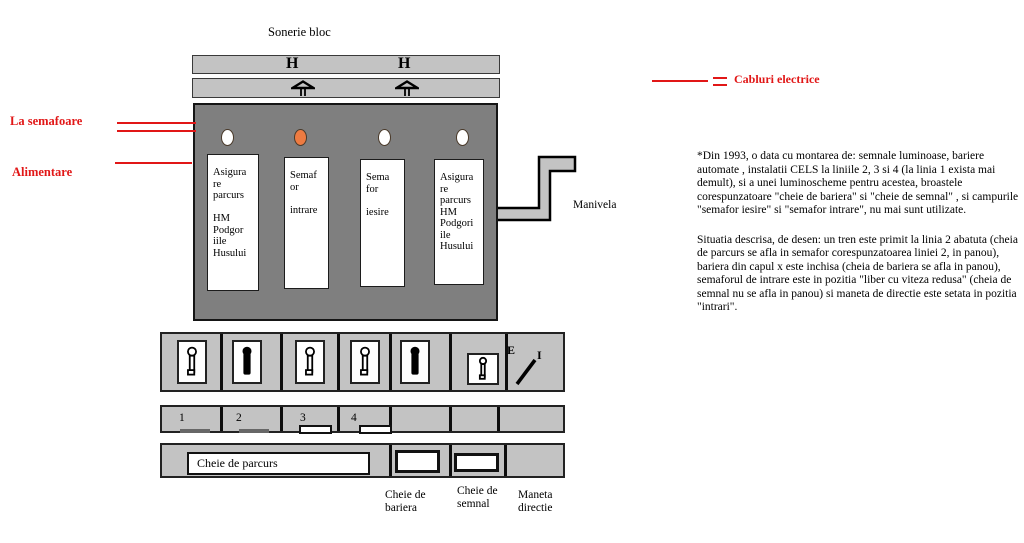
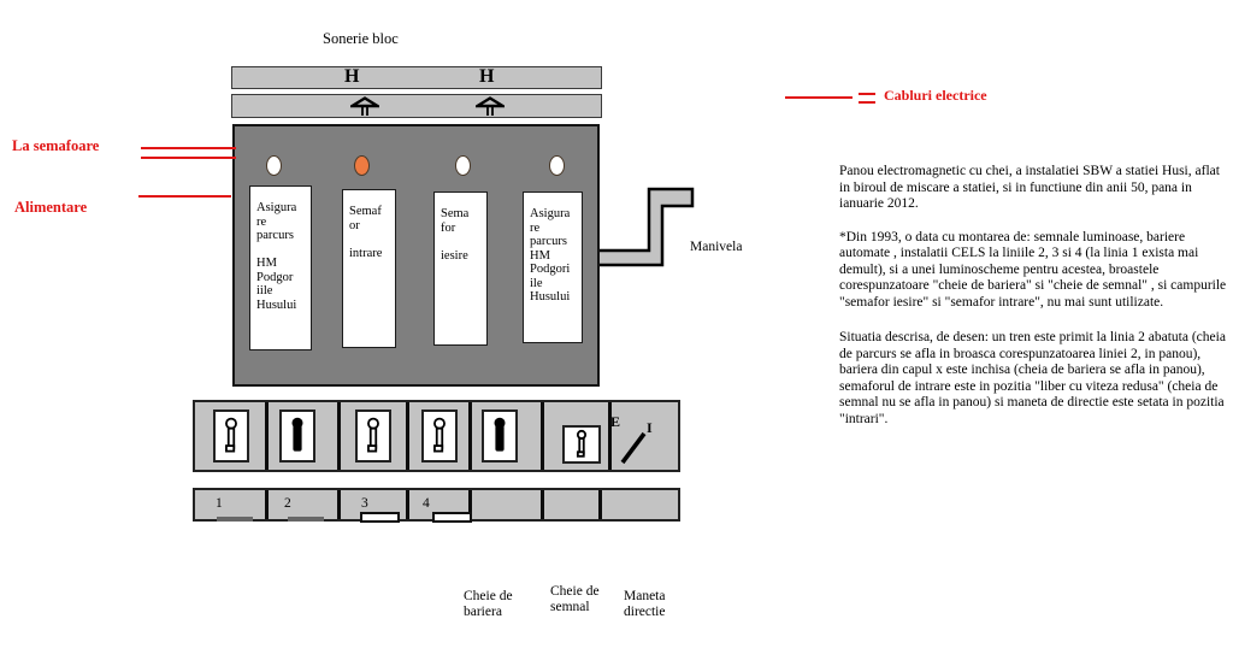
  Sonerie bloc
  H
  H
  Manivela
  Asigura
  re
  parcurs
  HM
  Podgor
  iile
  Husului
  Semaf
  or
  intrare
  Sema
  for
  iesire
  Asigura
  re
  parcurs
  HM
  Podgori
  ile
  Husului
  La semafoare
  Alimentare
  Cabluri electrice
+ Panou electromagnetic cu chei, a instalatiei SBW a statiei Husi, aflat in biroul de miscare a statiei, si in functiune din anii 50, pana in ianuarie 2012.
  *Din 1993, o data cu montarea de: semnale luminoase, bariere automate , instalatii CELS la liniile 2, 3 si 4 (la linia 1 exista mai demult), si a unei luminoscheme pentru acestea, broastele corespunzatoare "cheie de bariera" si "cheie de semnal" , si campurile "semafor iesire" si "semafor intrare", nu mai sunt utilizate.
- Situatia descrisa, de desen: un tren este primit la linia 2 abatuta (cheia de parcurs se afla in semafor corespunzatoarea liniei 2, in panou), bariera din capul x este inchisa (cheia de bariera se afla in panou), semaforul de intrare este in pozitia "liber cu viteza redusa" (cheia de semnal nu se afla in panou) si maneta de directie este setata in pozitia "intrari".
+ Situatia descrisa, de desen: un tren este primit la linia 2 abatuta (cheia de parcurs se afla in broasca corespunzatoarea liniei 2, in panou), bariera din capul x este inchisa (cheia de bariera se afla in panou), semaforul de intrare este in pozitia "liber cu viteza redusa" (cheia de semnal nu se afla in panou) si maneta de directie este setata in pozitia "intrari".
  E
  I
  1
  2
  3
  4
- Cheie de parcurs
  Cheie de
  bariera
  Cheie de
  semnal
  Maneta
  directie
